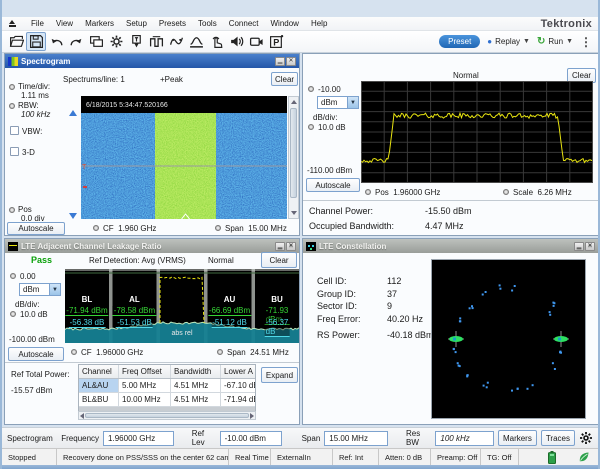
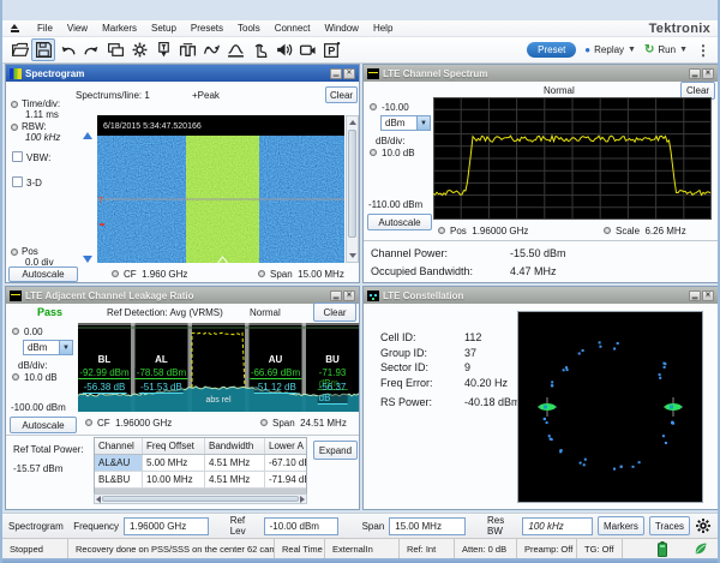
  File
  View
  Markers
  Setup
  Presets
  Tools
  Connect
  Window
  Help
  Tektronix
  P
  Preset
  ●
  Replay
  ↻
  Run
  ⋮
  Spectrogram
  Spectrums/line: 1
  +Peak
  Clear
  Time/div:
  1.11 ms
  RBW:
  100 kHz
  VBW:
  3-D
  Pos
  0.0 div
  Autoscale
  CF 1.960 GHz
  Span 15.00 MHz
+ LTE Channel Spectrum
  Normal
  Clear
  -10.00
  dBm
  dB/div:
  10.0 dB
  -110.00 dBm
  Autoscale
  Pos 1.96000 GHz
  Scale 6.26 MHz
  Channel Power:
  -15.50 dBm
  Occupied Bandwidth:
  4.47 MHz
  LTE Adjacent Channel Leakage Ratio
  Pass
  Ref Detection: Avg (VRMS)
  Normal
  Clear
  0.00
  dBm
  dB/div:
  10.0 dB
  -100.00 dBm
  Autoscale
  BL
  AL
  AU
  BU
- -71.94 dBm
+ -92.99 dBm
  -78.58 dBm
  -66.69 dBm
  -71.93 dBm
  -56.38 dB
  -51.53 dB
  -51.12 dB
  -56.37 dB
  CF 1.96000 GHz
  Span 24.51 MHz
  Ref Total Power:
  -15.57 dBm
  Channel
  Freq Offset
  Bandwidth
  Lower A
  AL&AU
  5.00 MHz
  4.51 MHz
  -67.10 d
  BL&BU
  10.00 MHz
  4.51 MHz
  -71.94 d
  Expand
  LTE Constellation
  Cell ID:
  112
  Group ID:
  37
  Sector ID:
  9
  Freq Error:
  40.20 Hz
  RS Power:
  -40.18 dBm
  Spectrogram
  Frequency
  1.96000 GHz
  Ref Lev
  -10.00 dBm
  Span
  15.00 MHz
  Res BW
  100 kHz
  Markers
  Traces
  Stopped
  Recovery done on PSS/SSS on the center 62 carr
  Real Time
  ExternalIn
  Ref: Int
  Atten: 0 dB
  Preamp: Off
  TG: Off
